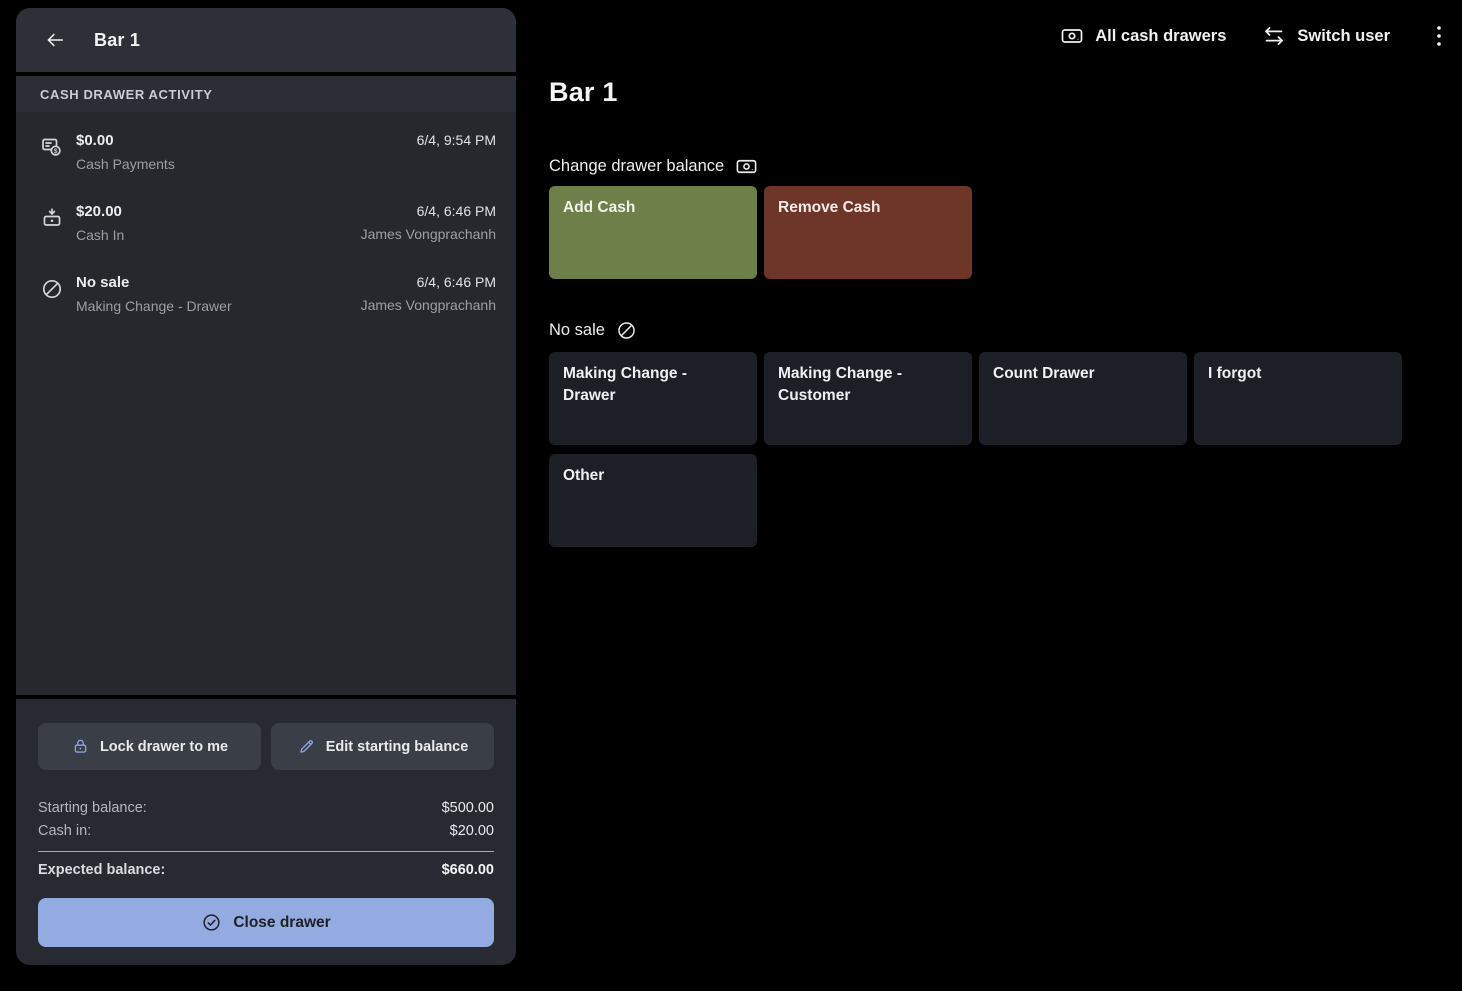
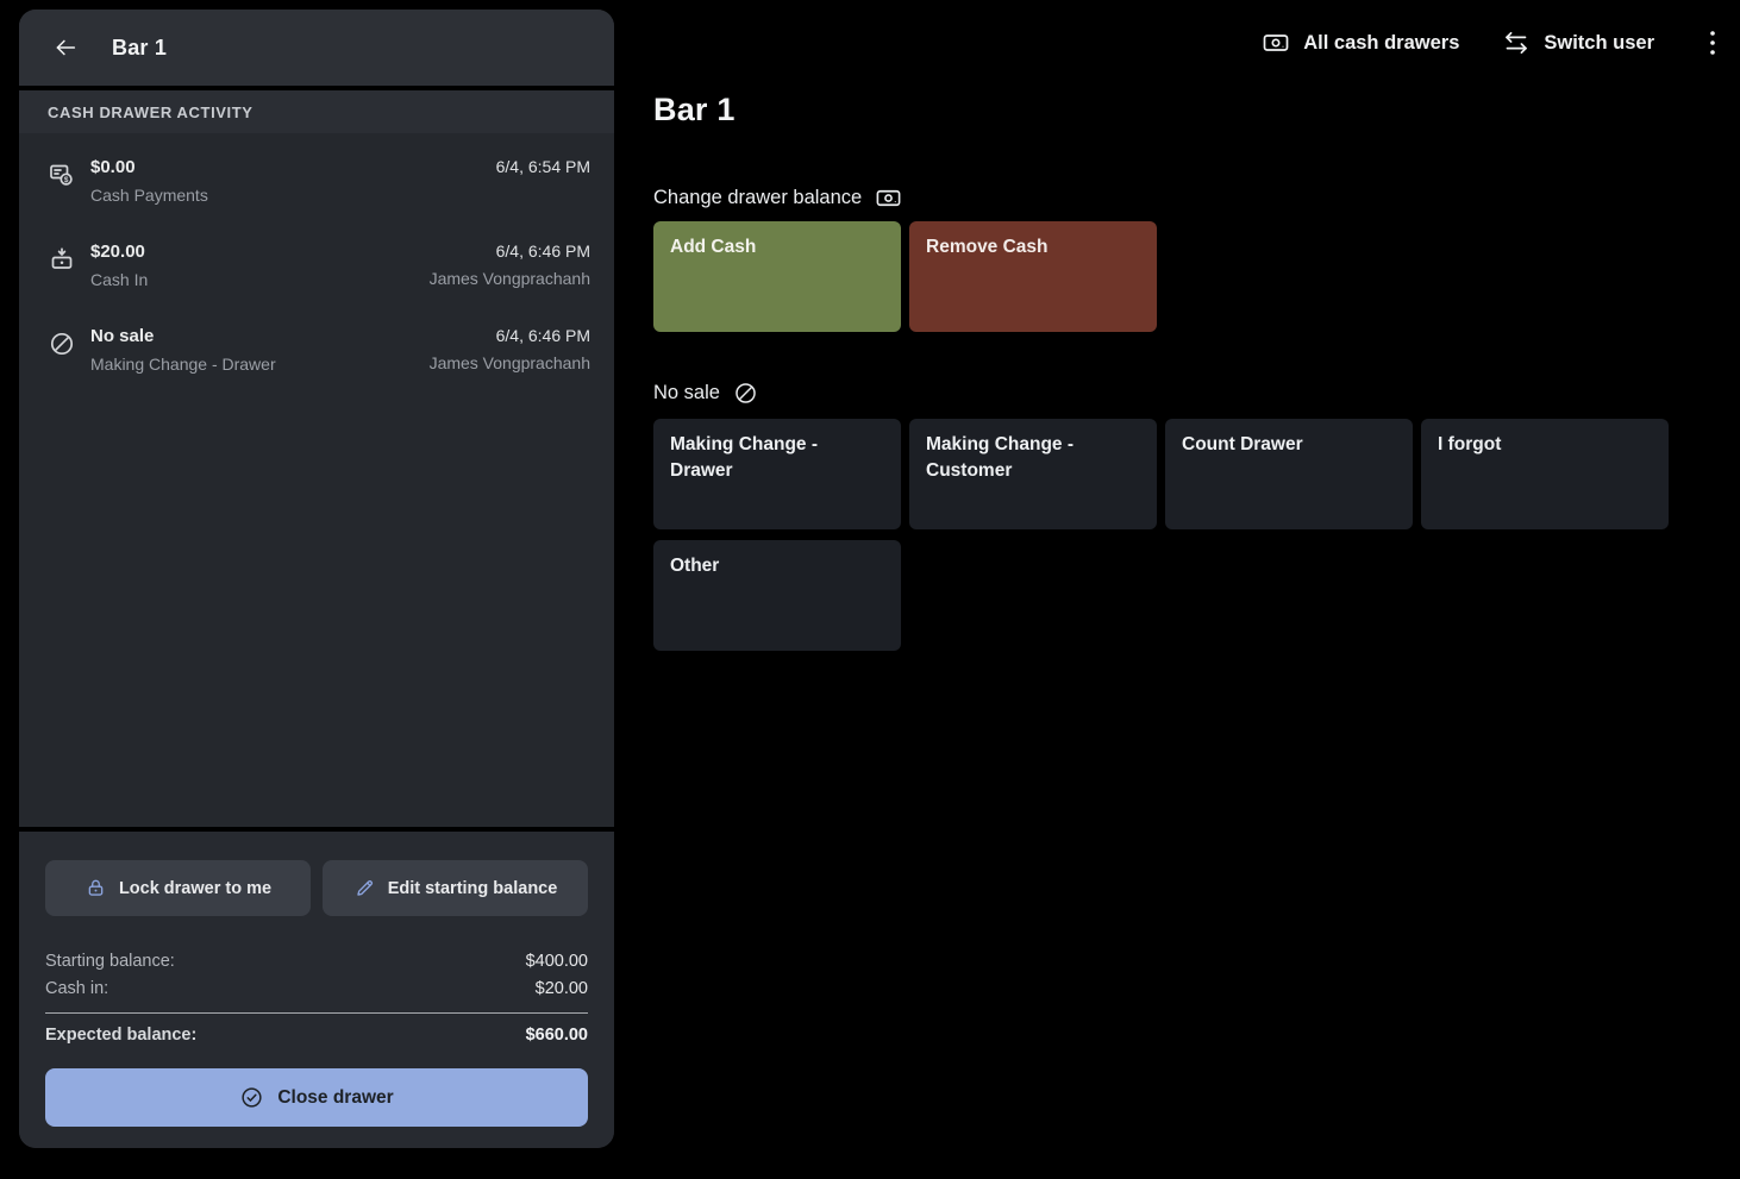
  Bar 1
  CASH DRAWER ACTIVITY
  $0.00
  Cash Payments
- 6/4, 9:54 PM
+ 6/4, 6:54 PM
  $20.00
  Cash In
  6/4, 6:46 PM
  James Vongprachanh
  No sale
  Making Change - Drawer
  6/4, 6:46 PM
  James Vongprachanh
  Lock drawer to me
  Edit starting balance
  Starting balance:
- $500.00
+ $400.00
  Cash in:
  $20.00
  Expected balance:
  $660.00
  Close drawer
  All cash drawers
  Switch user
  Bar 1
  Change drawer balance
  Add Cash
  Remove Cash
  No sale
  Making Change - Drawer
  Making Change - Customer
  Count Drawer
  I forgot
  Other
